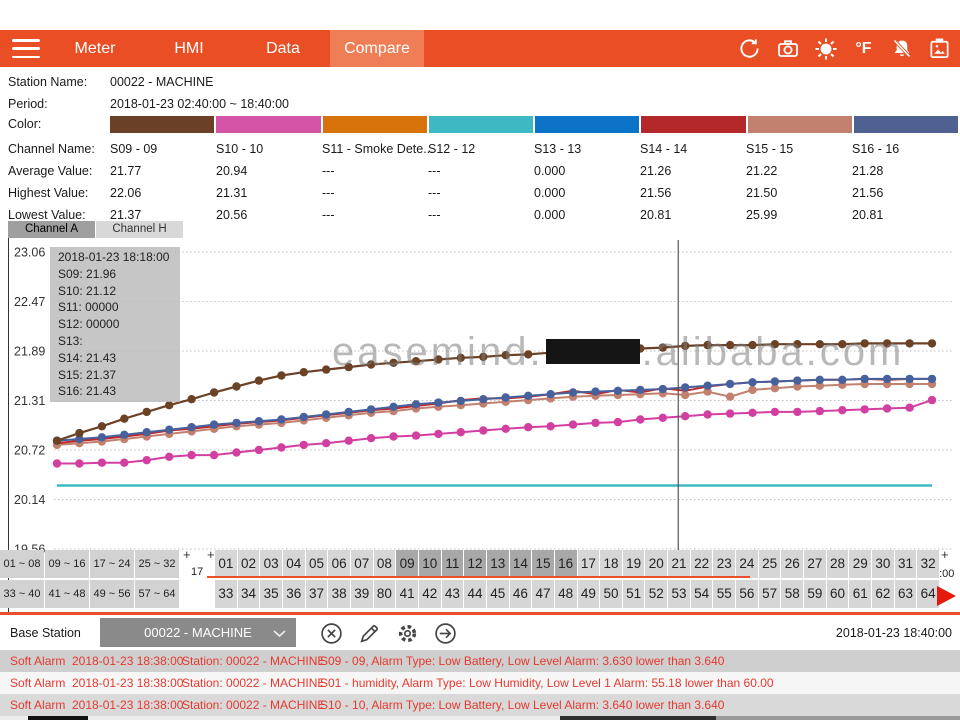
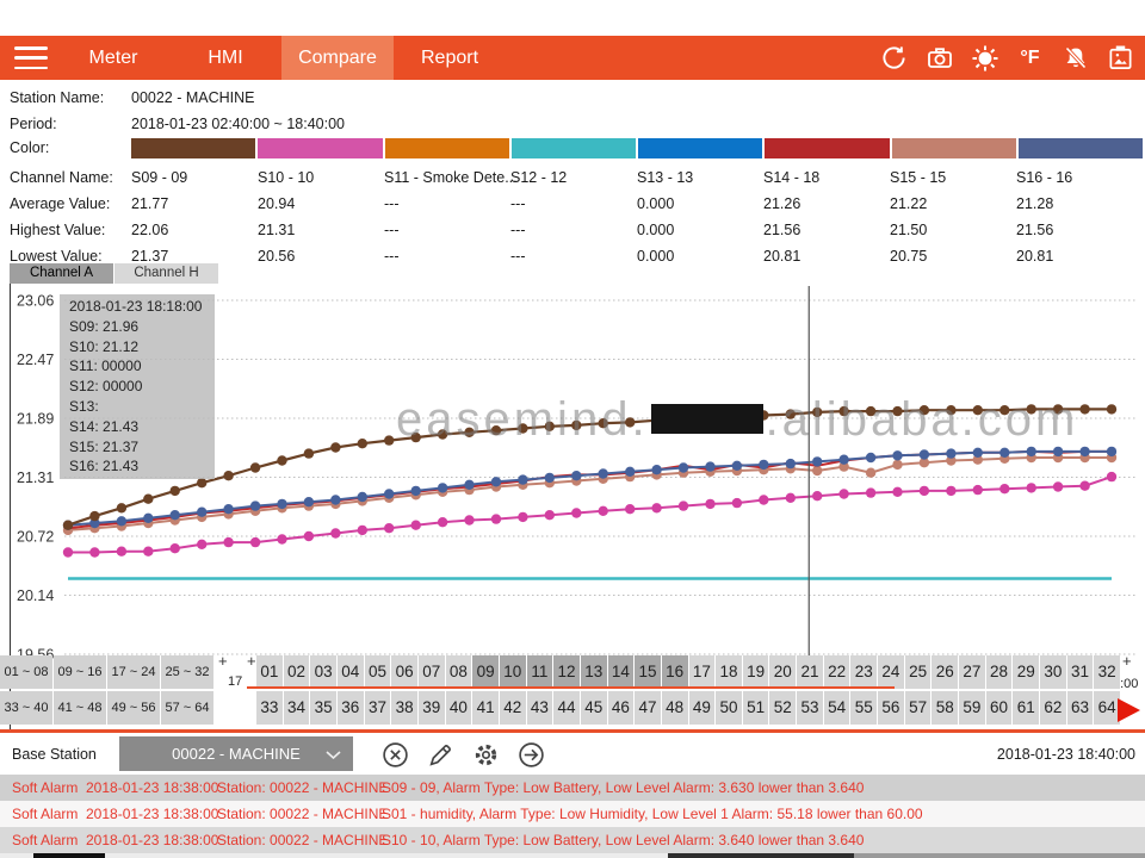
  Meter
  HMI
- Data
  Compare
+ Report
  °F
  Station Name:
  00022 - MACHINE
  Period:
  2018-01-23 02:40:00 ~ 18:40:00
  Color:
  Channel Name:
  S09 - 09
  S10 - 10
  S11 - Smoke Dete.
  S12 - 12
  S13 - 13
- S14 - 14
+ S14 - 18
  S15 - 15
  S16 - 16
  Average Value:
  21.77
  20.94
  ---
  ---
  0.000
  21.26
  21.22
  21.28
  Highest Value:
  22.06
  21.31
  ---
  ---
  0.000
  21.56
  21.50
  21.56
  Lowest Value:
  21.37
  20.56
  ---
  ---
  0.000
  20.81
- 25.99
+ 20.75
  20.81
  Channel A
  Channel H
  23.06
  22.47
  21.89
  21.31
  20.72
  20.14
  easemind. .alibaba.com
  2018-01-23 18:18:00
  S09: 21.96
  S10: 21.12
  S11: 00000
  S12: 00000
  S13:
  S14: 21.43
  S15: 21.37
  S16: 21.43
  01 ~ 08
  09 ~ 16
  17 ~ 24
  25 ~ 32
  33 ~ 40
  41 ~ 48
  49 ~ 56
  57 ~ 64
  +
  +
  17
  01
  02
  03
  04
  05
  06
  07
  08
  09
  10
  11
  12
  13
  14
  15
  16
  17
  18
  19
  20
  21
  22
  23
  24
  25
  26
  27
  28
  29
  30
  31
  32
  33
  34
  35
  36
  37
  38
  39
- 80
+ 40
  41
  42
  43
  44
  45
  46
  47
  48
  49
  50
  51
  52
  53
  54
  55
  56
  57
  58
  59
  60
  61
  62
  63
  64
  +
  :00
  Base Station
  00022 - MACHINE
  2018-01-23 18:40:00
  Soft Alarm
  2018-01-23 18:38:00
  Station: 00022 - MACHIN
  S09 - 09, Alarm Type: Low Battery, Low Level Alarm: 3.630 lower than 3.640
  Soft Alarm
  2018-01-23 18:38:00
  Station: 00022 - MACHIN
  S01 - humidity, Alarm Type: Low Humidity, Low Level 1 Alarm: 55.18 lower than 60.00
  Soft Alarm
  2018-01-23 18:38:00
  Station: 00022 - MACHIN
  S10 - 10, Alarm Type: Low Battery, Low Level Alarm: 3.640 lower than 3.640
